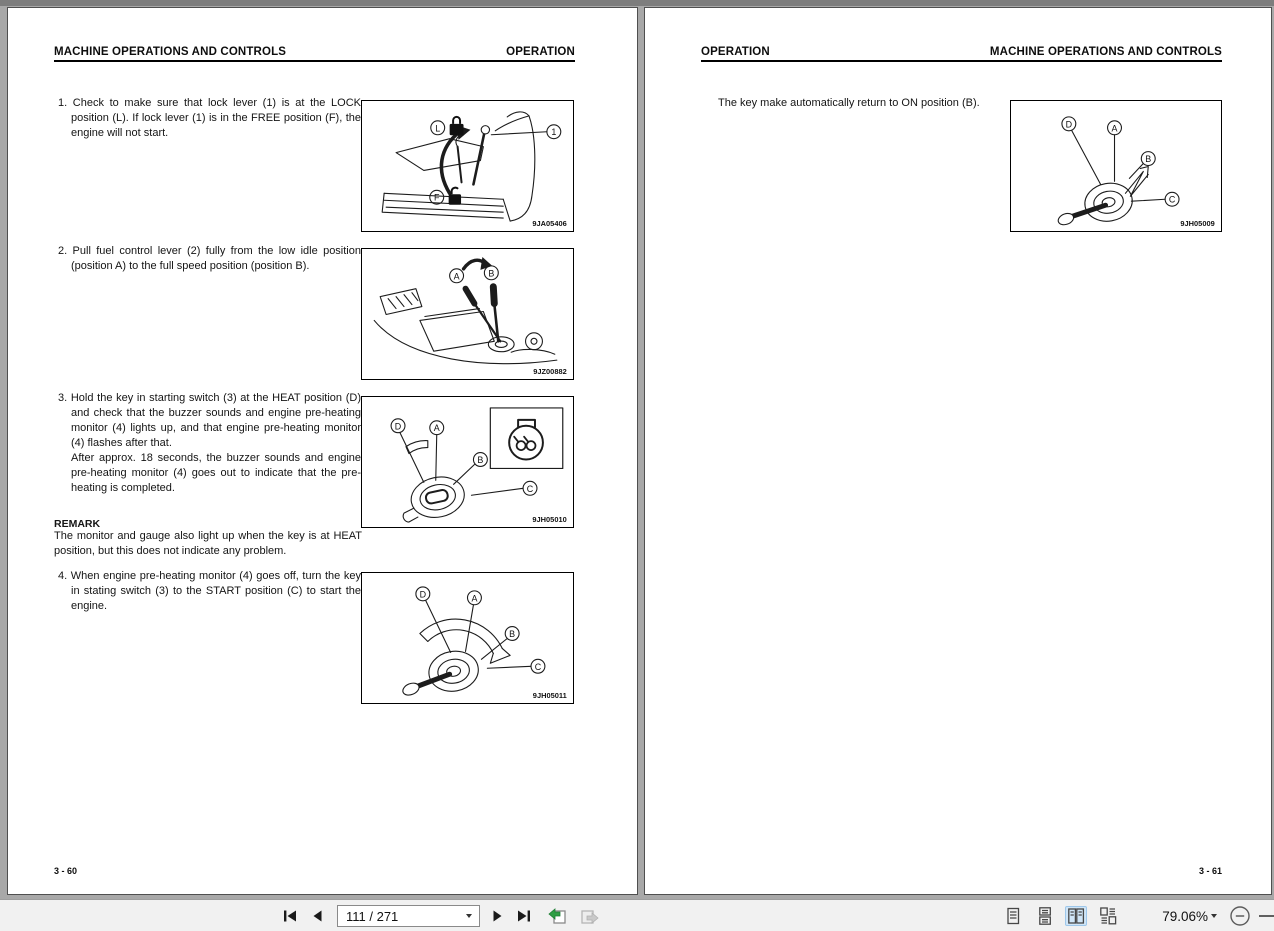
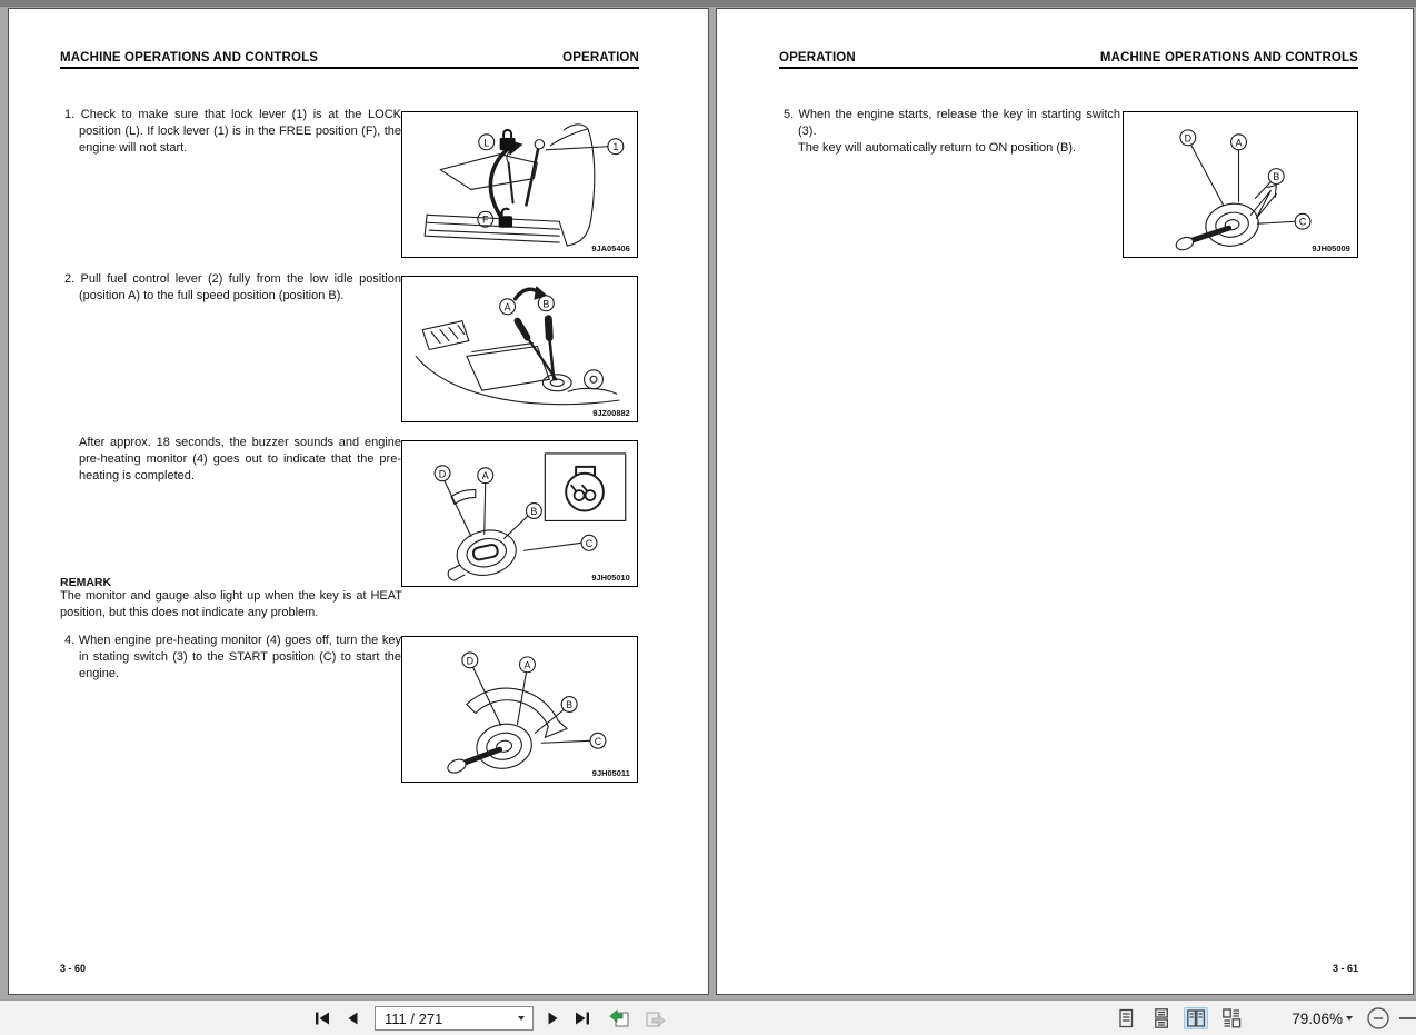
  MACHINE OPERATIONS AND CONTROLS
  OPERATION
  1. Check to make sure that lock lever (1) is at the LOCK position (L). If lock lever (1) is in the FREE position (F), the engine will not start.
  L
  F
  1
  9JA05406
  2. Pull fuel control lever (2) fully from the low idle position (position A) to the full speed position (position B).
  A
  B
  9JZ00882
- 3. Hold the key in starting switch (3) at the HEAT position (D) and check that the buzzer sounds and engine pre-heating monitor (4) lights up, and that engine pre-heating monitor (4) flashes after that.
  After approx. 18 seconds, the buzzer sounds and engine pre-heating monitor (4) goes out to indicate that the pre-heating is completed.
  D
  A
  B
  C
  9JH05010
  REMARK
  The monitor and gauge also light up when the key is at HEAT position, but this does not indicate any problem.
  4. When engine pre-heating monitor (4) goes off, turn the key in stating switch (3) to the START position (C) to start the engine.
  D
  A
  B
  C
  9JH05011
  3 - 60
  OPERATION
  MACHINE OPERATIONS AND CONTROLS
+ 5. When the engine starts, release the key in starting switch (3).
- The key make automatically return to ON position (B).
+ The key will automatically return to ON position (B).
  D
  A
  B
  C
  9JH05009
  3 - 61
  111 / 271
  79.06%
